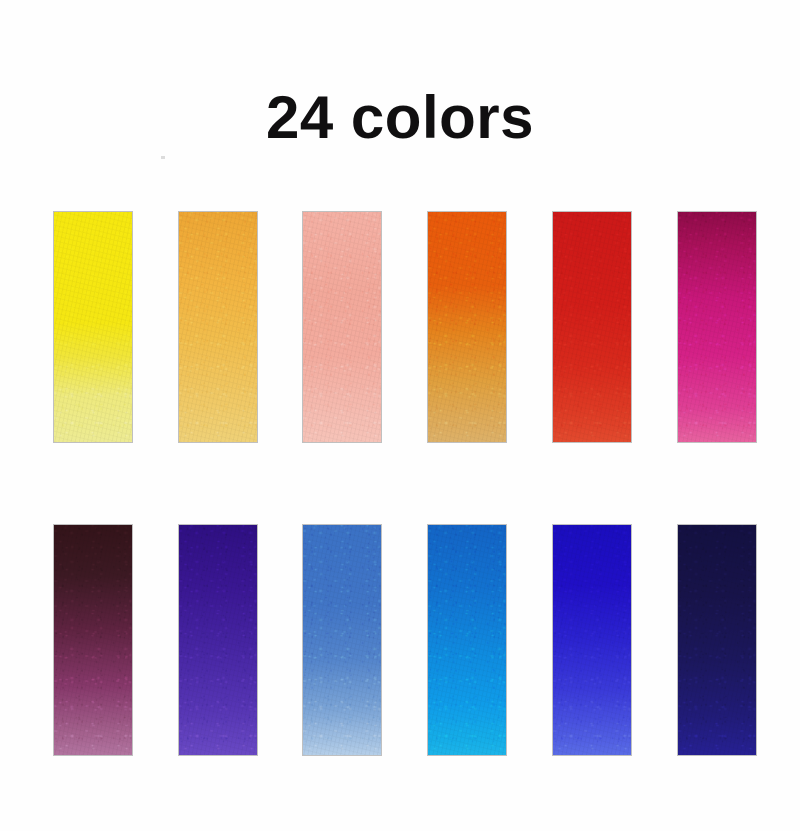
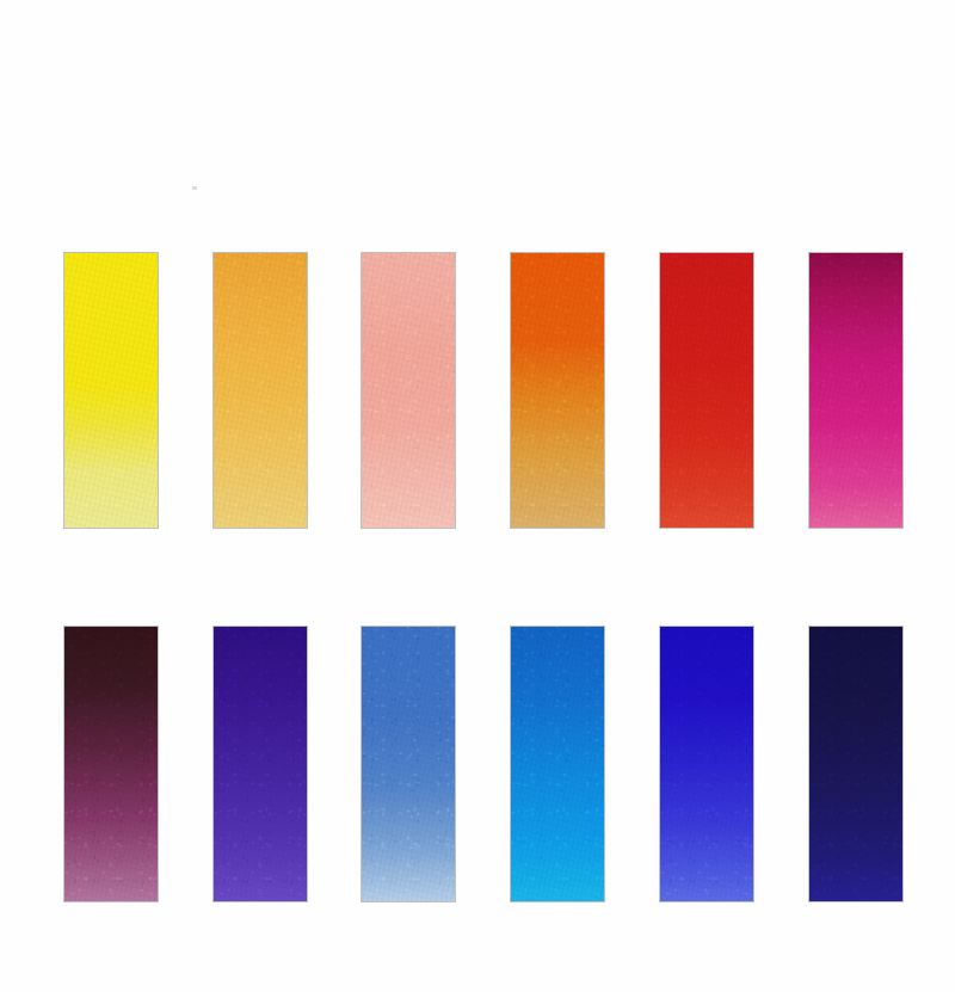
- 24 colors
